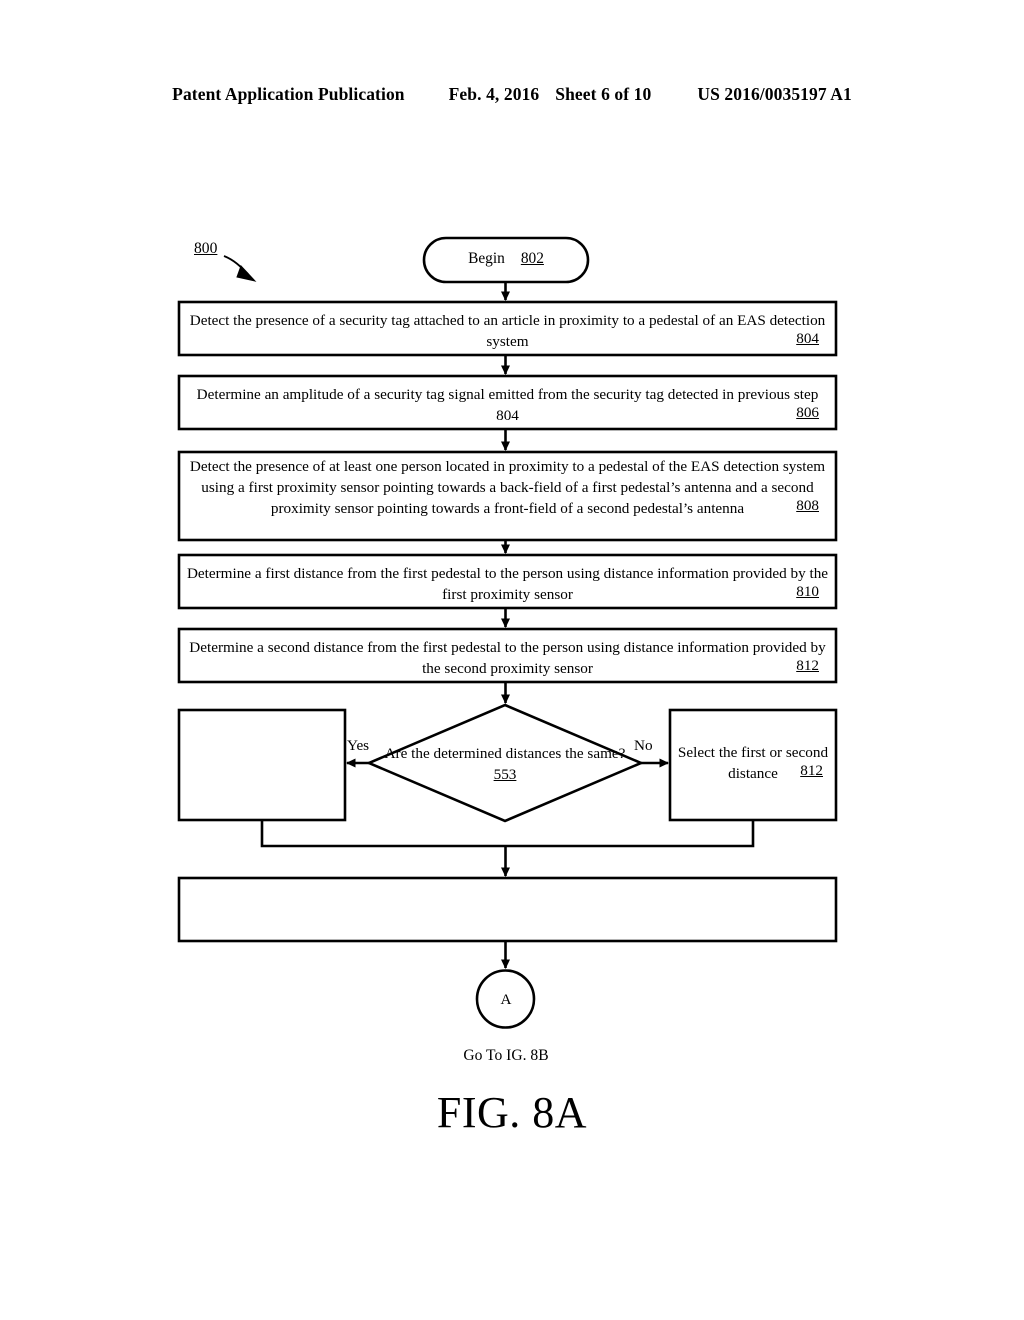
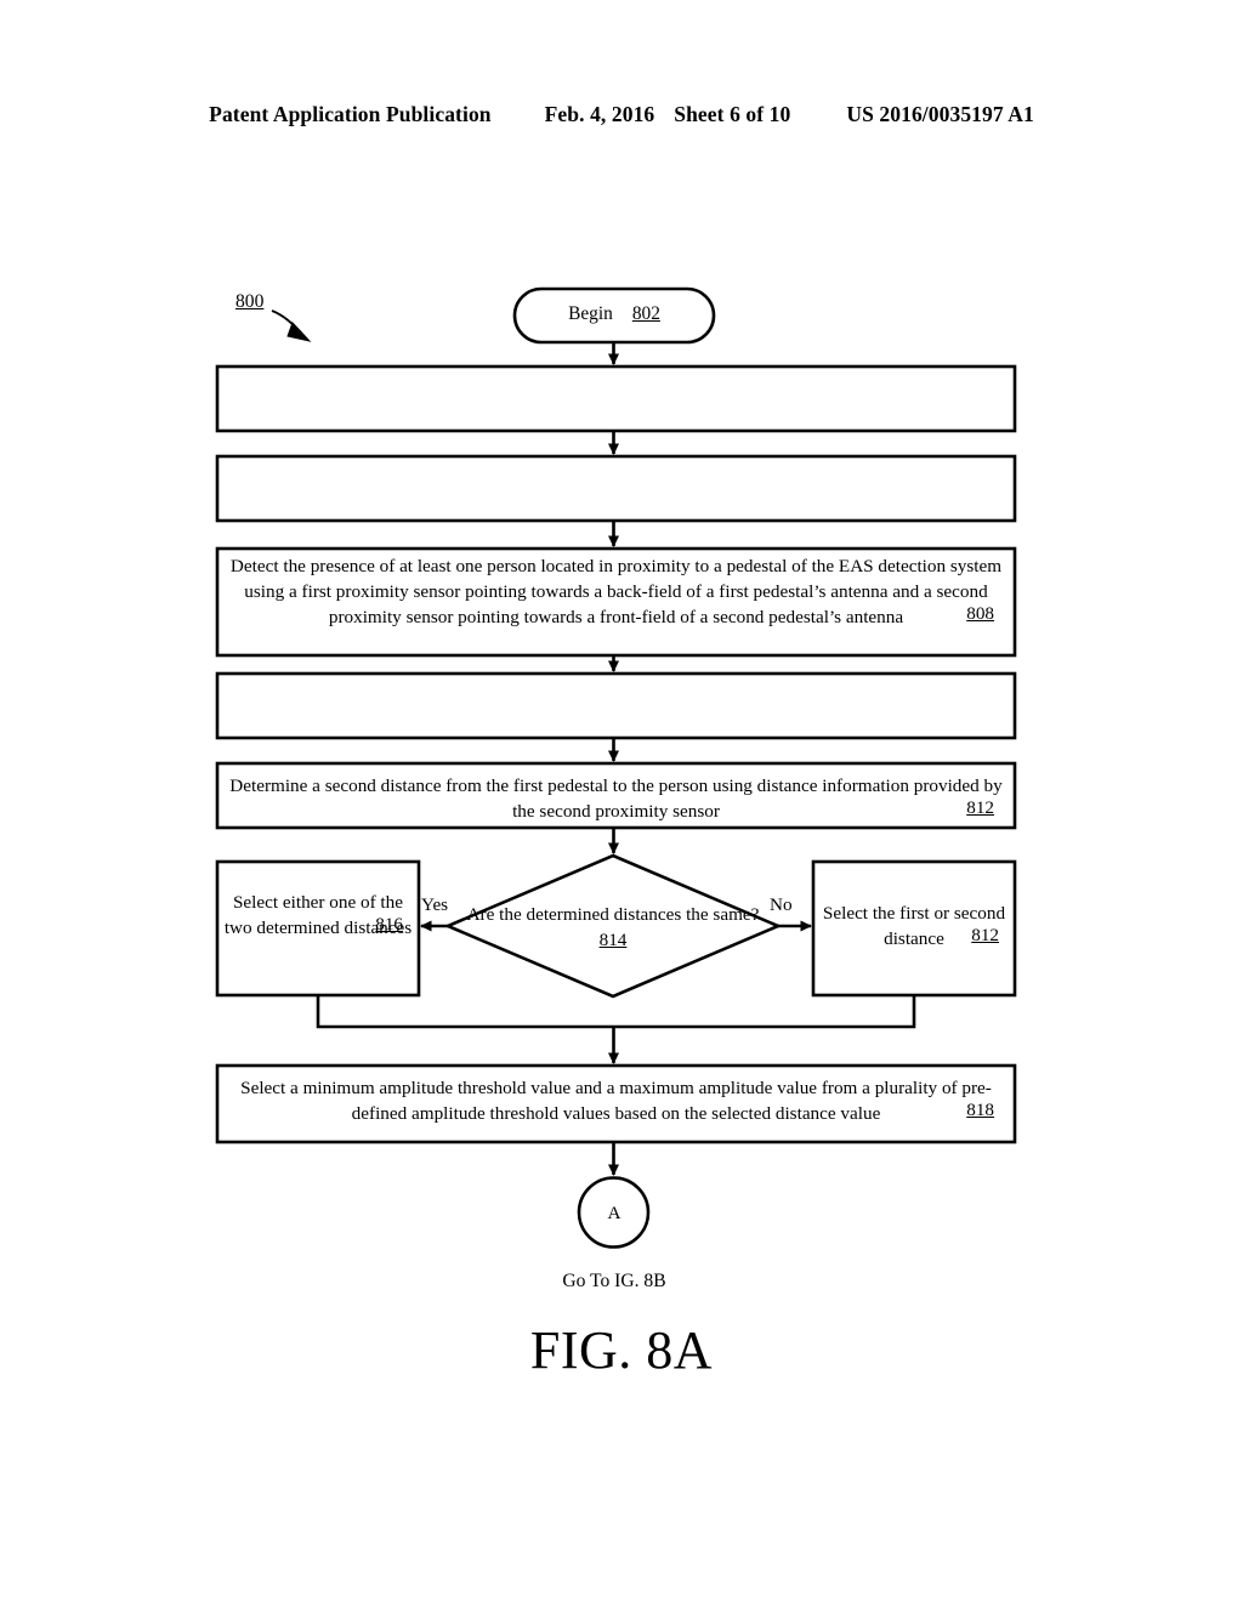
  Patent Application Publication
  Feb. 4, 2016
  Sheet 6 of 10
  US 2016/0035197 A1
  800
  Begin 802
- Detect the presence of a security tag attached to an article in proximity to a pedestal of an EAS detection system
- 804
- Determine an amplitude of a security tag signal emitted from the security tag detected in previous step 804
- 806
  Detect the presence of at least one person located in proximity to a pedestal of the EAS detection system using a first proximity sensor pointing towards a back-field of a first pedestal’s antenna and a second proximity sensor pointing towards a front-field of a second pedestal’s antenna
  808
- Determine a first distance from the first pedestal to the person using distance information provided by the first proximity sensor
- 810
  Determine a second distance from the first pedestal to the person using distance information provided by the second proximity sensor
  812
+ Select either one of the two determined distances
+ 816
  Select the first or second distance
  812
  Are the determined distances the same?
- 553
+ 814
+ Select a minimum amplitude threshold value and a maximum amplitude value from a plurality of pre-defined amplitude threshold values based on the selected distance value
+ 818
  Yes
  No
  A
  Go To IG. 8B
  FIG. 8A
